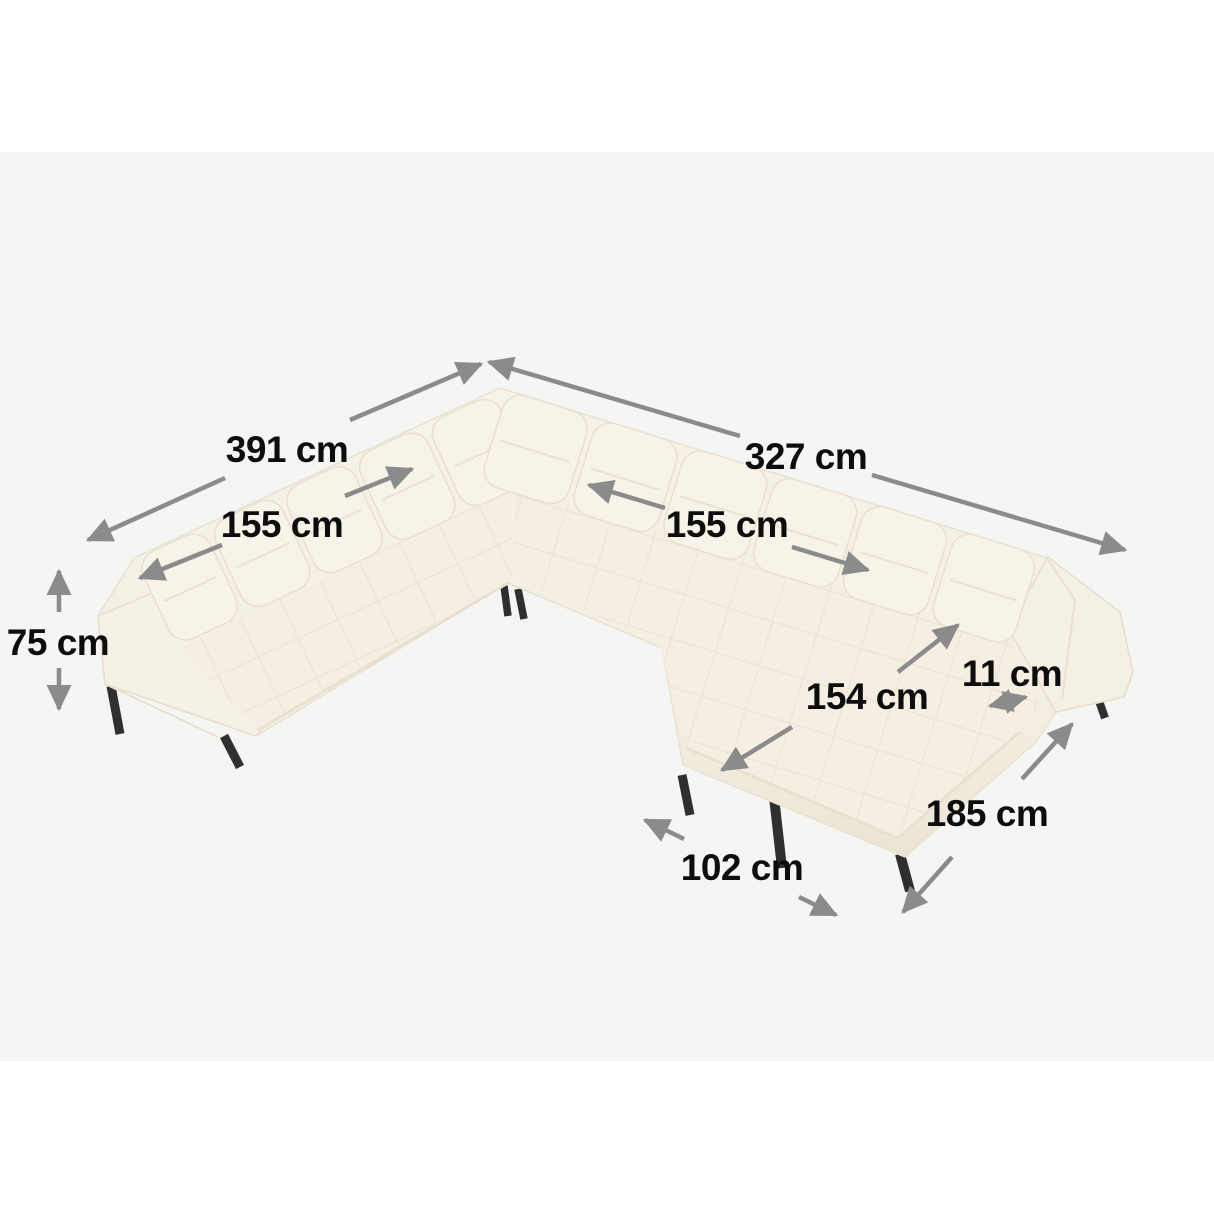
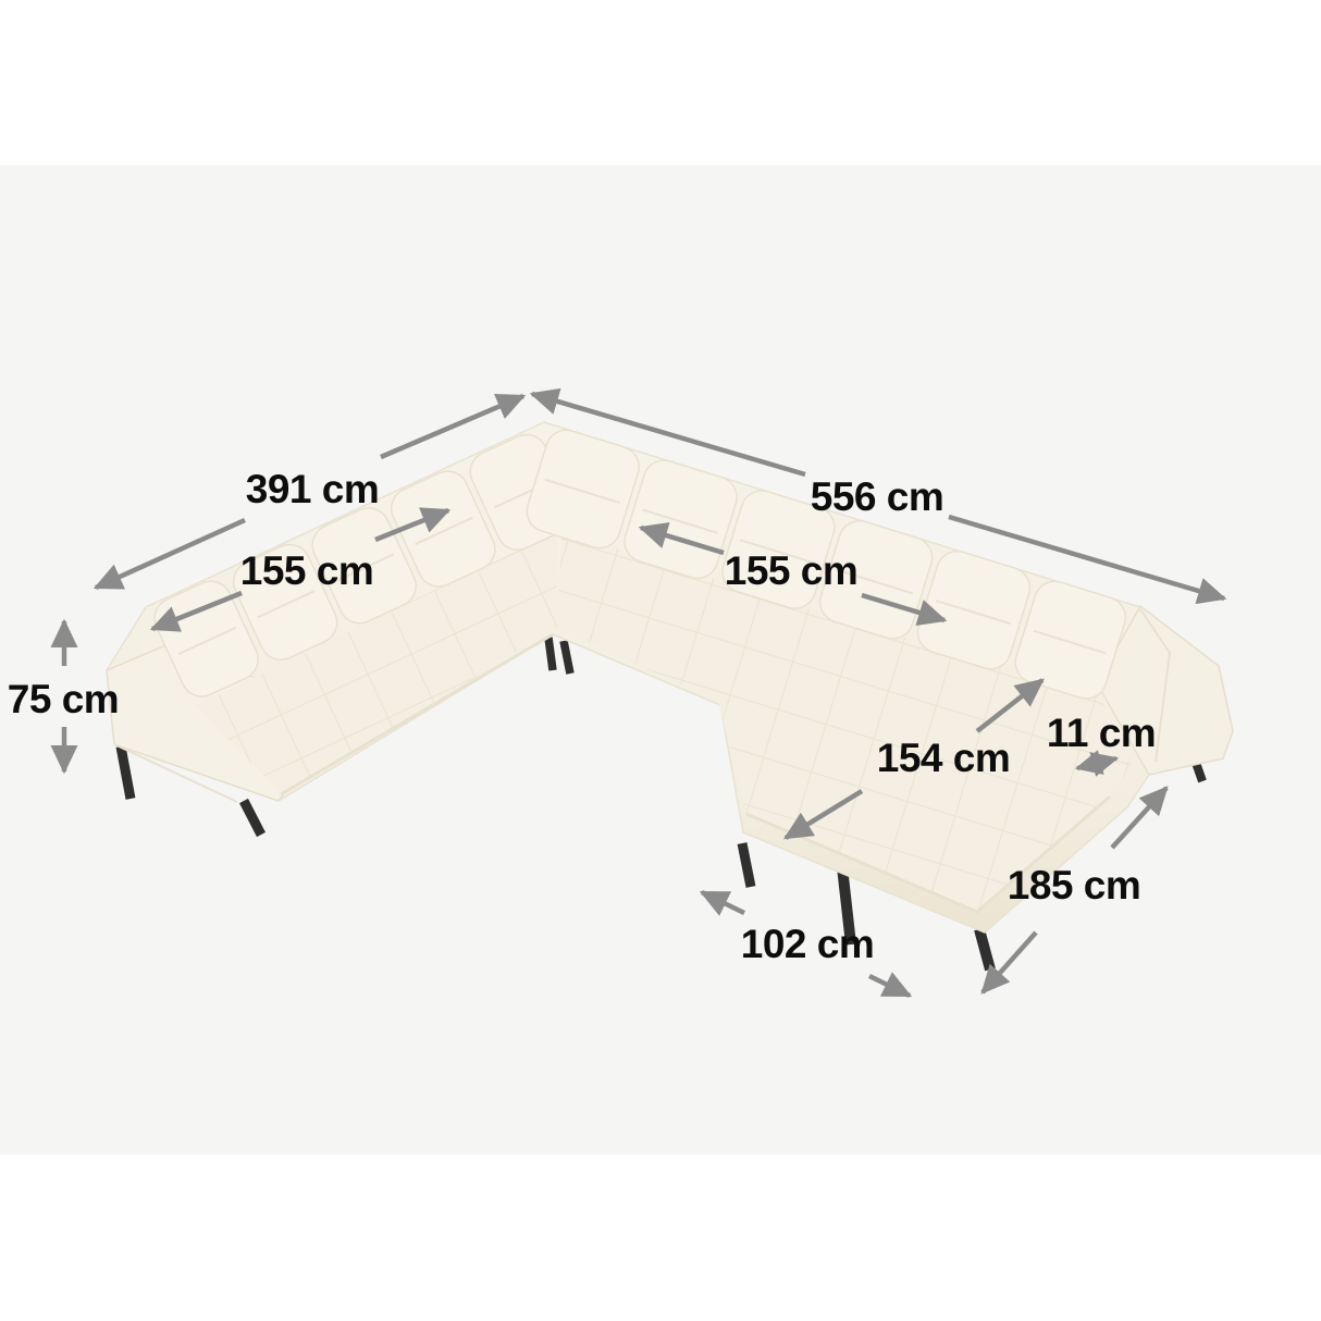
  391 cm
- 327 cm
+ 556 cm
  155 cm
  155 cm
  75 cm
  154 cm
  11 cm
  185 cm
  102 cm
